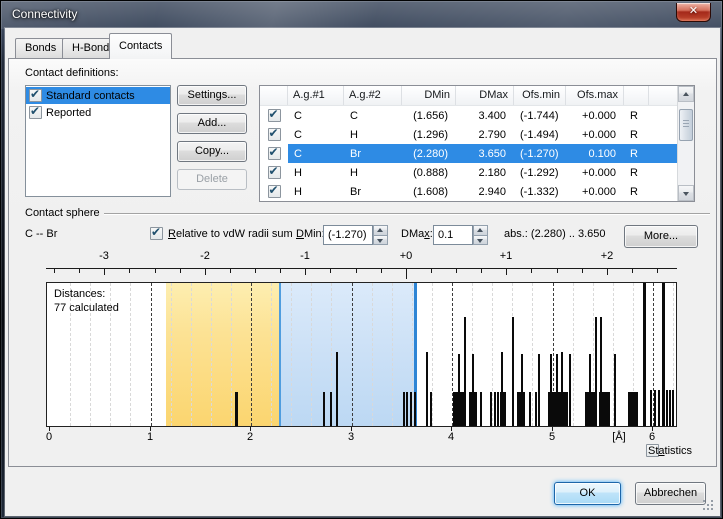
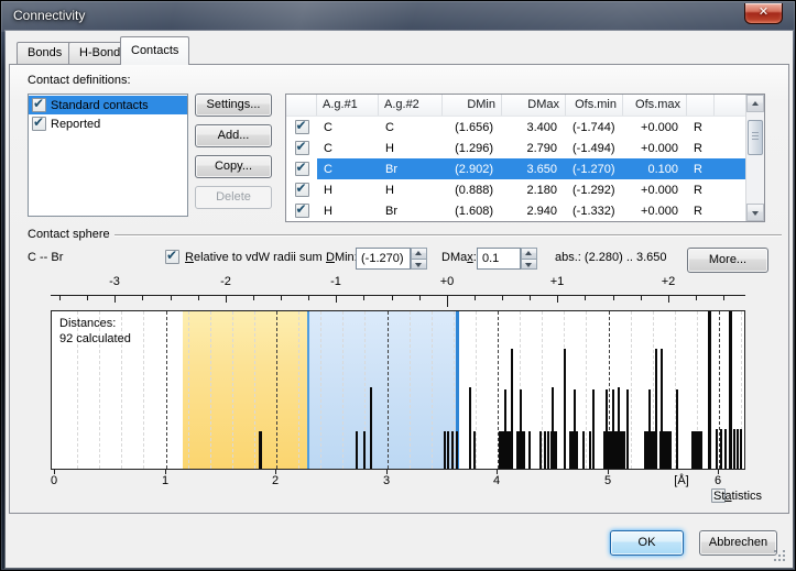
  Connectivity
  ✕
  Bonds
  H-Bond
  Contacts
  Contact definitions:
  Standard contacts
  Reported
  Settings...
  Add...
  Copy...
  Delete
  A.g.#1
  A.g.#2
  DMin
  DMax
  Ofs.min
  Ofs.max
  C
  C
  (1.656)
  3.400
  (-1.744)
  +0.000
  R
  C
  H
  (1.296)
  2.790
  (-1.494)
  +0.000
  R
  C
  Br
- (2.280)
+ (2.902)
  3.650
  (-1.270)
  0.100
  R
  H
  H
  (0.888)
  2.180
  (-1.292)
  +0.000
  R
  H
  Br
  (1.608)
  2.940
  (-1.332)
  +0.000
  R
  Contact sphere
  C -- Br
  Relative to vdW radii sum
  DMin
  (-1.270)
  DMax:
  0.1
  abs.: (2.280) .. 3.650
  More...
  -3
  -2
  -1
  +0
  +1
  +2
  Distances:
- 77 calculated
+ 92 calculated
  0
  1
  2
  3
  4
  5
  6
  [Å]
  Statistics
  OK
  Abbrechen
